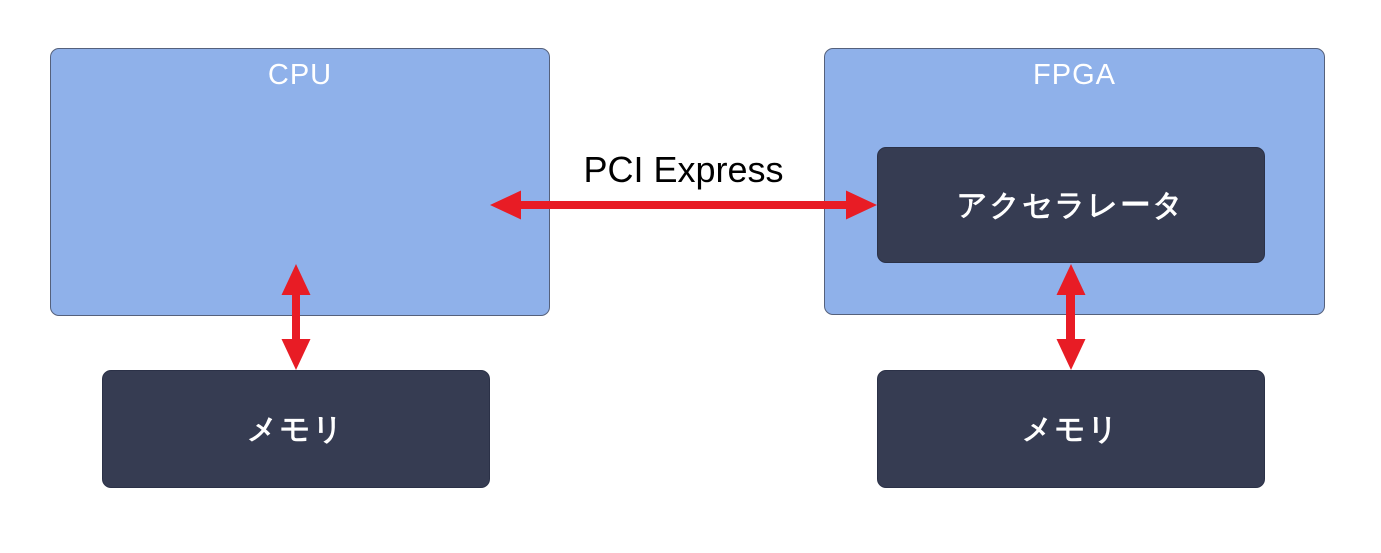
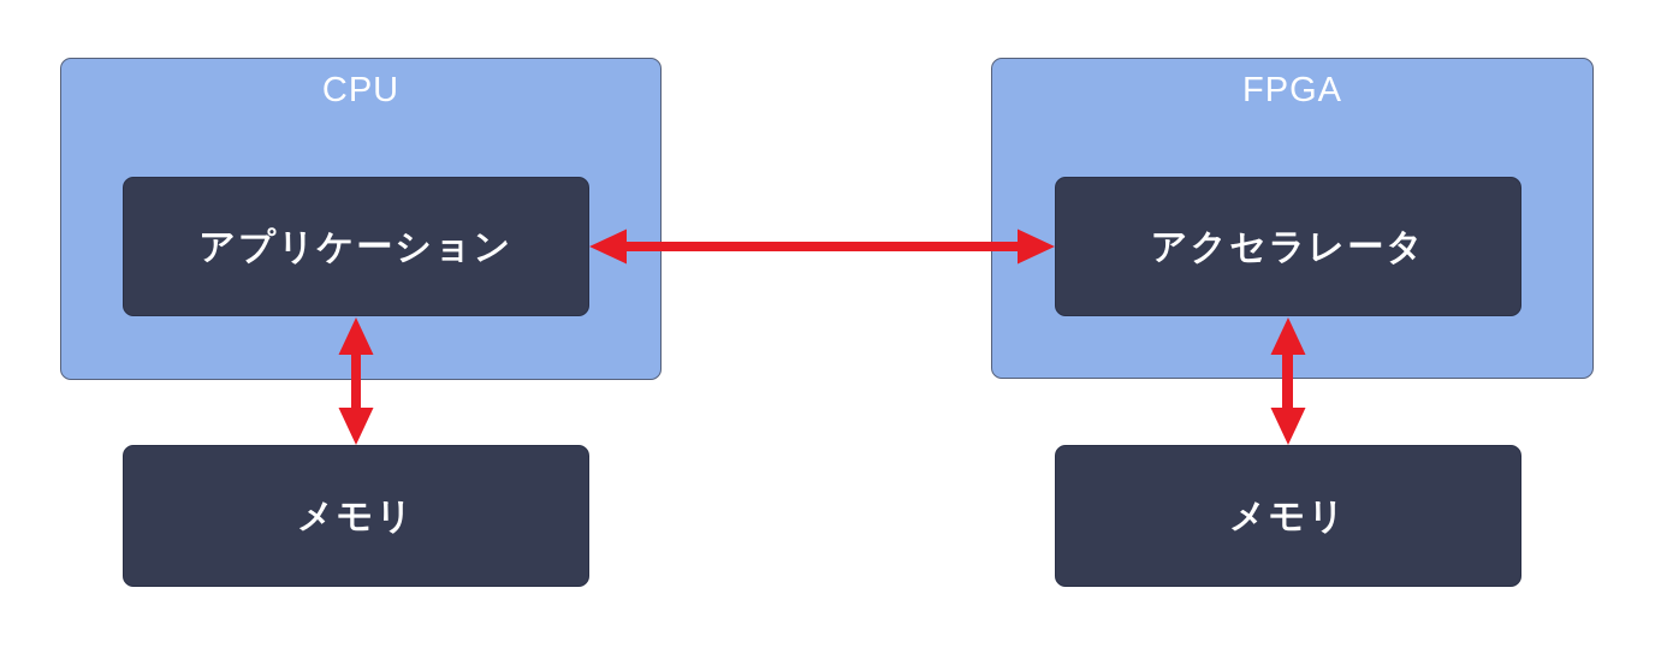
  CPU
  FPGA
+ アプリケーション
  アクセラレータ
  メモリ
  メモリ
- PCI Express
